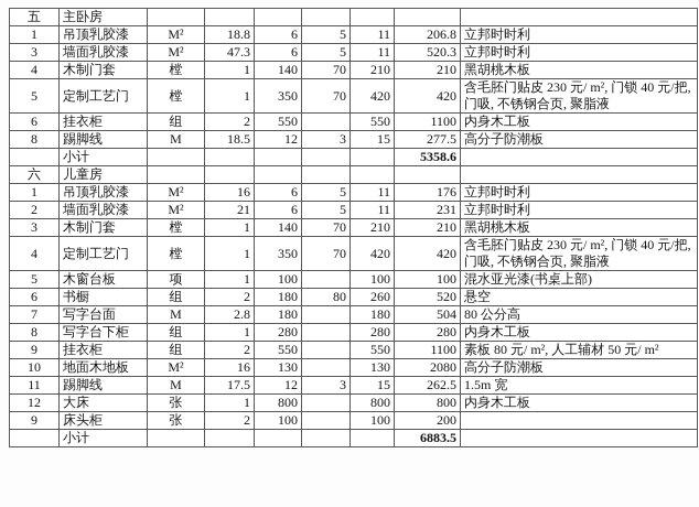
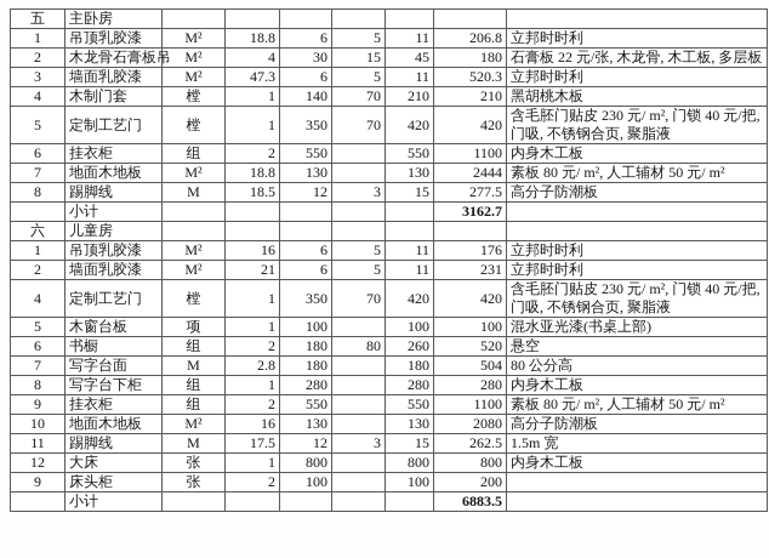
  五	主卧房
  1	吊顶乳胶漆	M²	18.8	6	5	11	206.8	立邦时时利
+ 2	木龙骨石膏板吊	M²	4	30	15	45	180	石膏板 22 元/张, 木龙骨, 木工板, 多层板
  3	墙面乳胶漆	M²	47.3	6	5	11	520.3	立邦时时利
  4	木制门套	樘	1	140	70	210	210	黑胡桃木板
  5	定制工艺门	樘	1	350	70	420	420	含毛胚门贴皮 230 元/ m², 门锁 40 元/把, 门吸, 不锈钢合页, 聚脂液
  6	挂衣柜	组	2	550		550	1100	内身木工板
+ 7	地面木地板	M²	18.8	130		130	2444	素板 80 元/ m², 人工辅材 50 元/ m²
  8	踢脚线	M	18.5	12	3	15	277.5	高分子防潮板
- 	小计						5358.6
+ 	小计						3162.7
  六	儿童房
  1	吊顶乳胶漆	M²	16	6	5	11	176	立邦时时利
  2	墙面乳胶漆	M²	21	6	5	11	231	立邦时时利
- 3	木制门套	樘	1	140	70	210	210	黑胡桃木板
  4	定制工艺门	樘	1	350	70	420	420	含毛胚门贴皮 230 元/ m², 门锁 40 元/把, 门吸, 不锈钢合页, 聚脂液
  5	木窗台板	项	1	100		100	100	混水亚光漆(书桌上部)
  6	书橱	组	2	180	80	260	520	悬空
  7	写字台面	M	2.8	180		180	504	80 公分高
  8	写字台下柜	组	1	280		280	280	内身木工板
  9	挂衣柜	组	2	550		550	1100	素板 80 元/ m², 人工辅材 50 元/ m²
  10	地面木地板	M²	16	130		130	2080	高分子防潮板
  11	踢脚线	M	17.5	12	3	15	262.5	1.5m 宽
  12	大床	张	1	800		800	800	内身木工板
  9	床头柜	张	2	100		100	200
  	小计						6883.5
